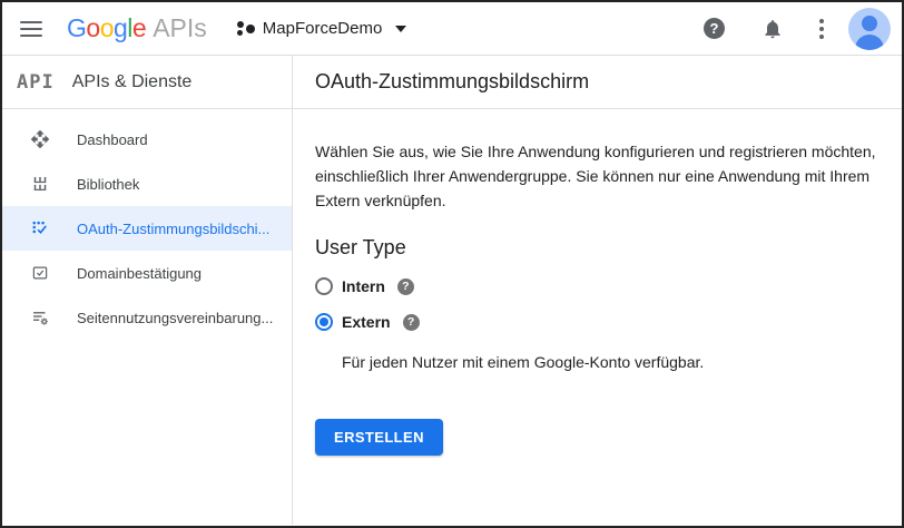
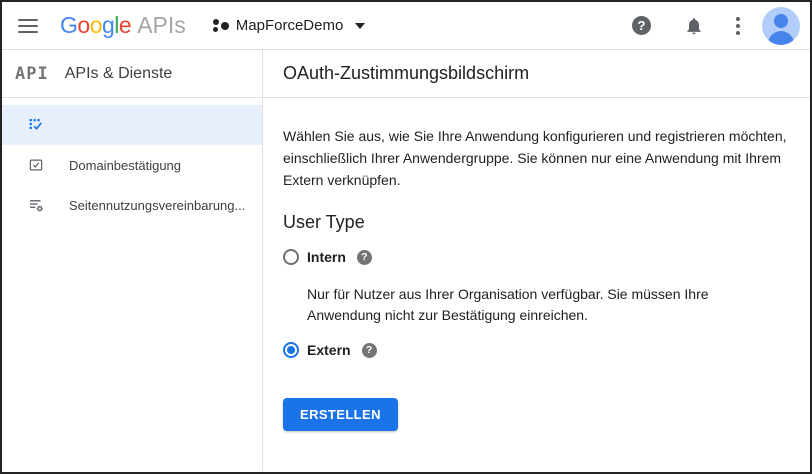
  G
  o
  o
  g
  l
  e
  APIs
  MapForceDemo
  ?
  API
  APIs & Dienste
- Dashboard
- Bibliothek
- OAuth-Zustimmungsbildschi...
  Domainbestätigung
  Seitennutzungsvereinbarung...
  OAuth-Zustimmungsbildschirm
  Wählen Sie aus, wie Sie Ihre Anwendung konfigurieren und registrieren möchten, einschließlich Ihrer Anwendergruppe. Sie können nur eine Anwendung mit Ihrem Extern verknüpfen.
  User Type
  Intern
  ?
+ Nur für Nutzer aus Ihrer Organisation verfügbar. Sie müssen Ihre Anwendung nicht zur Bestätigung einreichen.
  Extern
  ?
- Für jeden Nutzer mit einem Google-Konto verfügbar.
  ERSTELLEN
